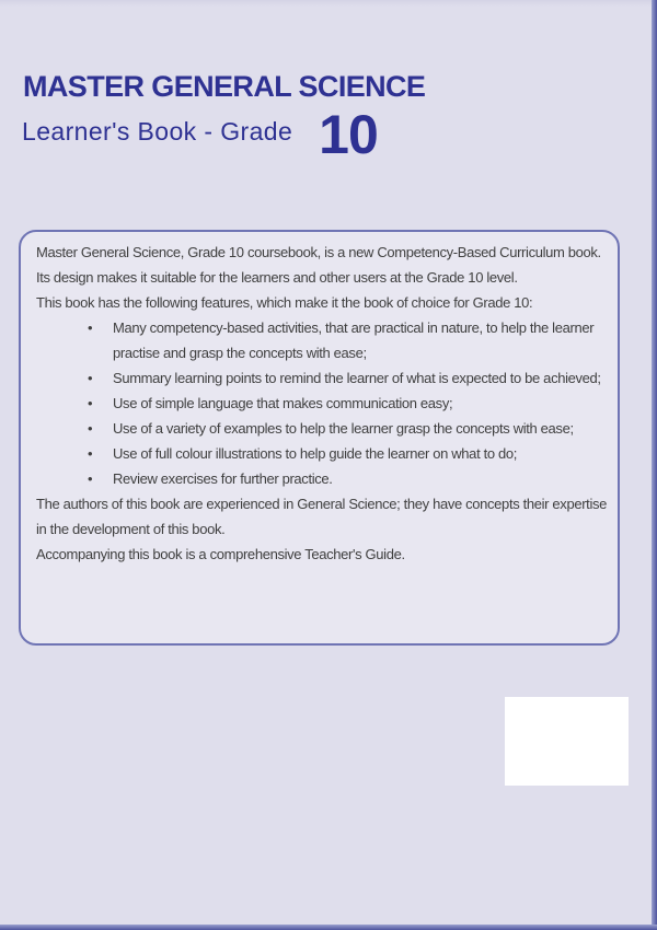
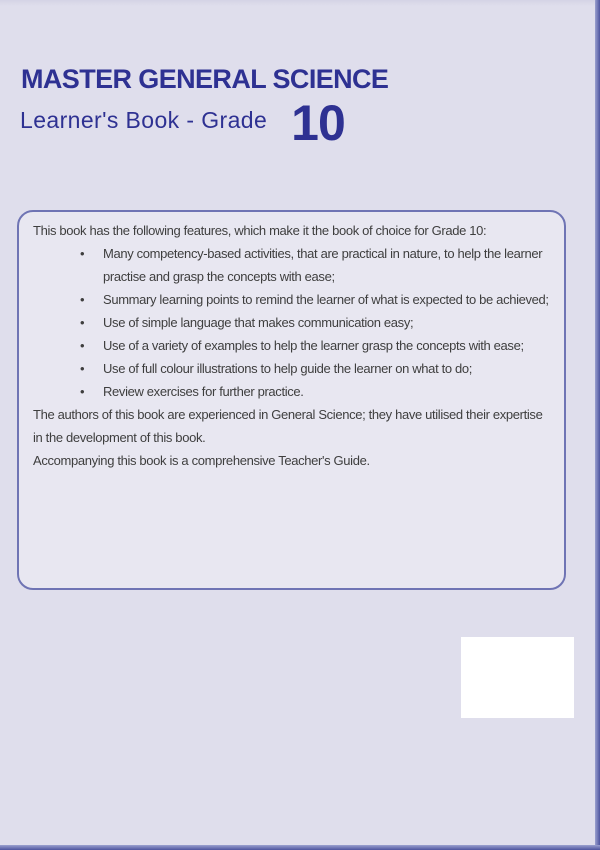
  MASTER GENERAL SCIENCE
  Learner's Book - Grade
  10
- Master General Science, Grade 10 coursebook, is a new Competency-Based Curriculum book. Its design makes it suitable for the learners and other users at the Grade 10 level.
  This book has the following features, which make it the book of choice for Grade 10:
  Many competency-based activities, that are practical in nature, to help the learner practise and grasp the concepts with ease;
  Summary learning points to remind the learner of what is expected to be achieved;
  Use of simple language that makes communication easy;
  Use of a variety of examples to help the learner grasp the concepts with ease;
  Use of full colour illustrations to help guide the learner on what to do;
  Review exercises for further practice.
- The authors of this book are experienced in General Science; they have concepts their expertise in the development of this book.
+ The authors of this book are experienced in General Science; they have utilised their expertise in the development of this book.
  Accompanying this book is a comprehensive Teacher's Guide.
